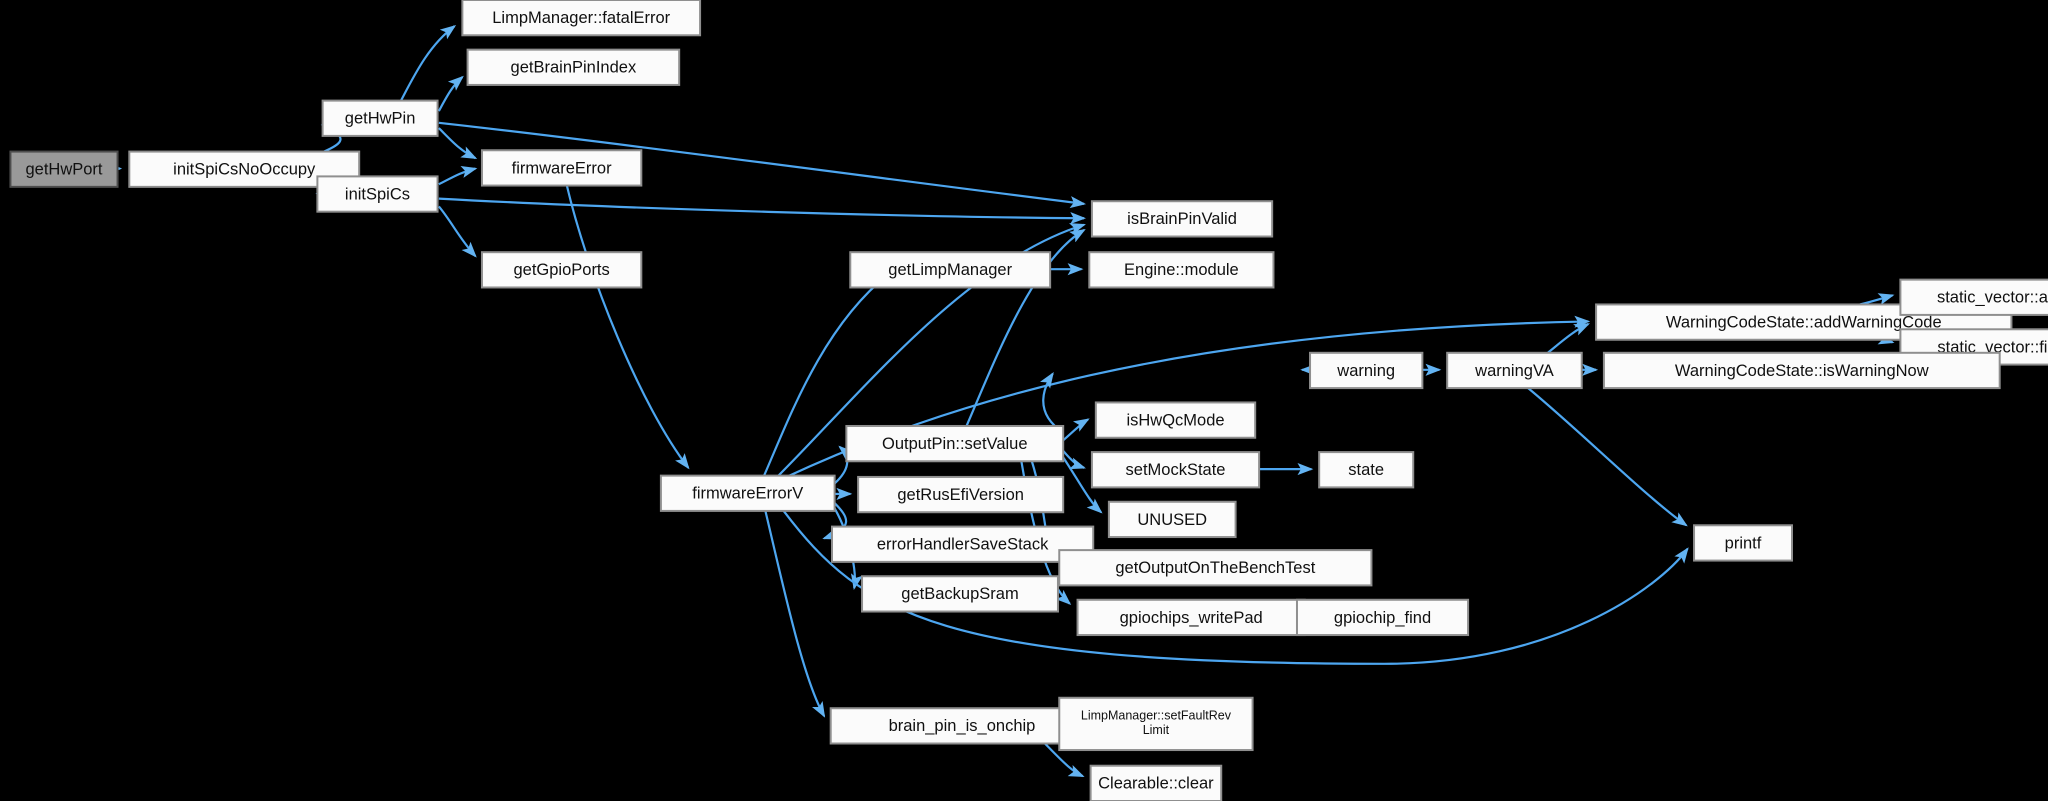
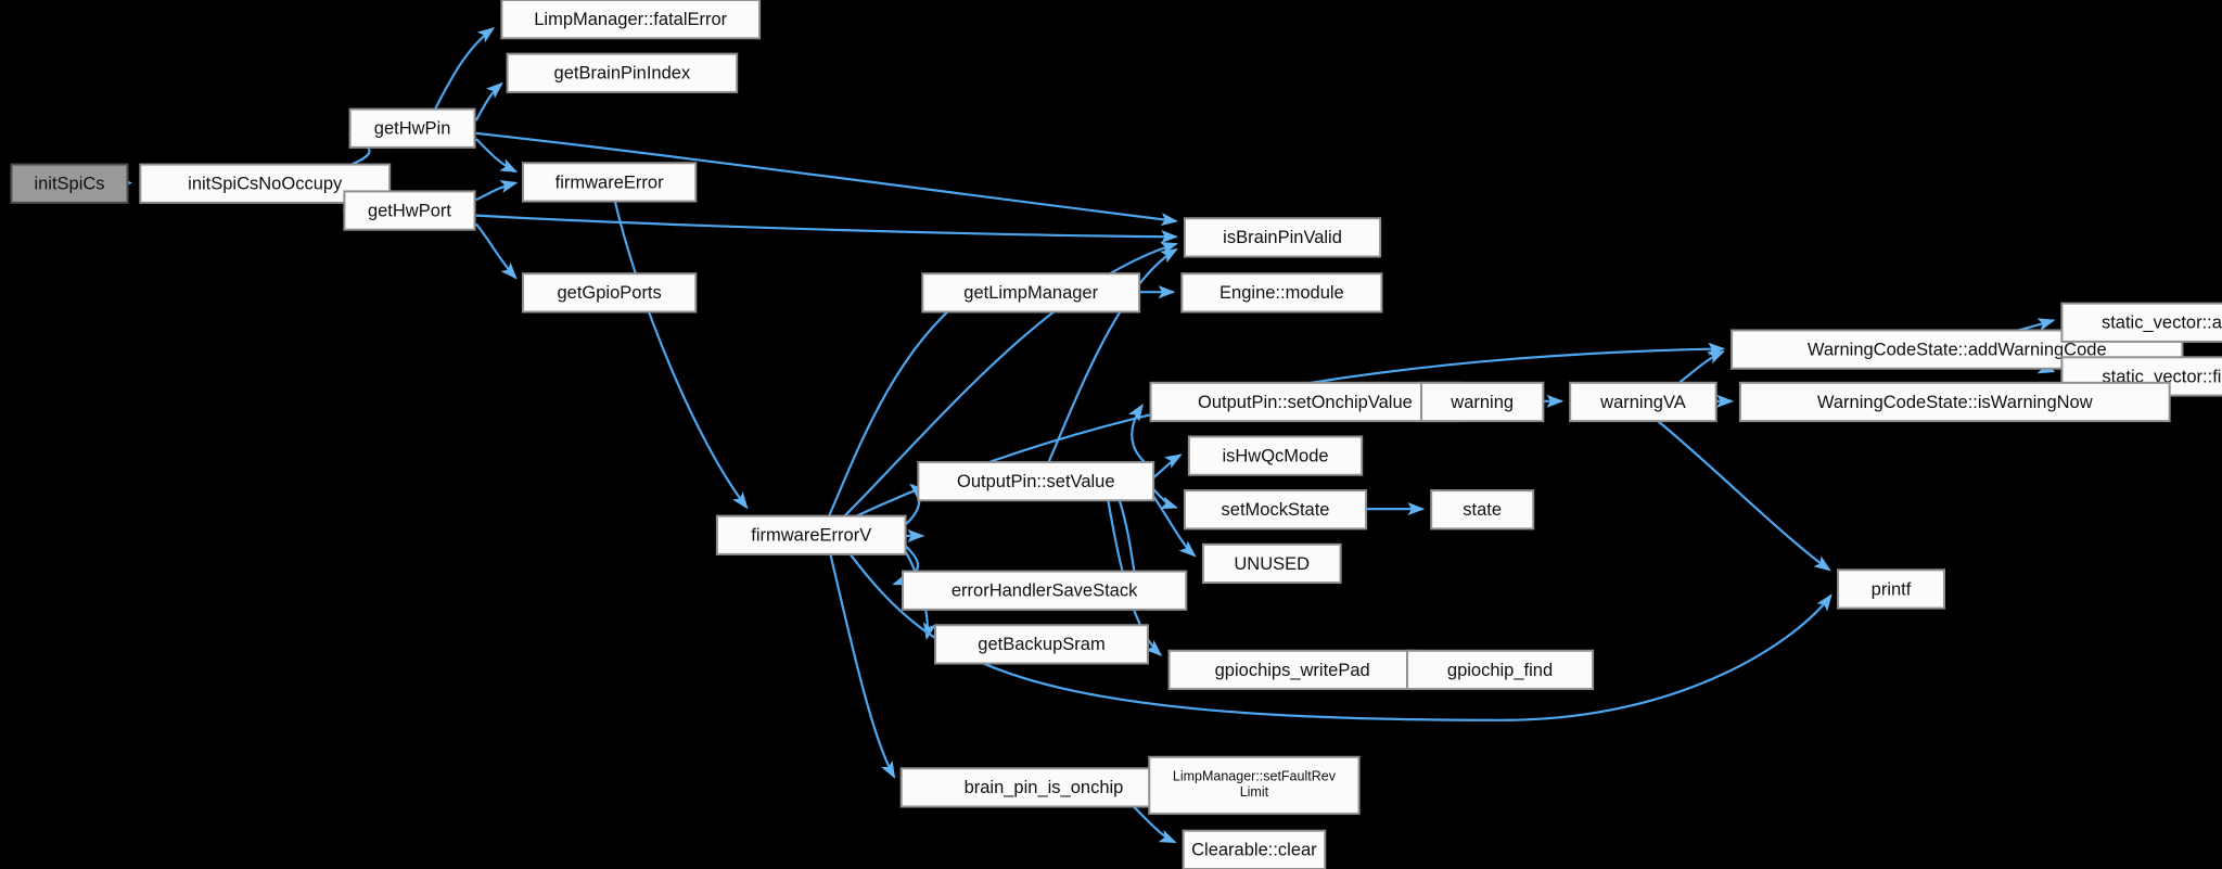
- getHwPort
+ initSpiCs
  initSpiCsNoOccupy
  getHwPin
- initSpiCs
+ getHwPort
  LimpManager::fatalError
  getBrainPinIndex
  firmwareError
  getGpioPorts
  isBrainPinValid
  getLimpManager
  Engine::module
  WarningCodeState::addWarningCode
  static_vector::a
  static_vector::fi
  firmwareErrorV
  OutputPin::setValue
+ OutputPin::setOnchipValue
  warning
  warningVA
  WarningCodeState::isWarningNow
  isHwQcMode
  setMockState
  state
  UNUSED
- getRusEfiVersion
  errorHandlerSaveStack
  getBackupSram
- getOutputOnTheBenchTest
  gpiochips_writePad
  gpiochip_find
  printf
  brain_pin_is_onchip
  LimpManager::setFaultRev Limit
  Clearable::clear
